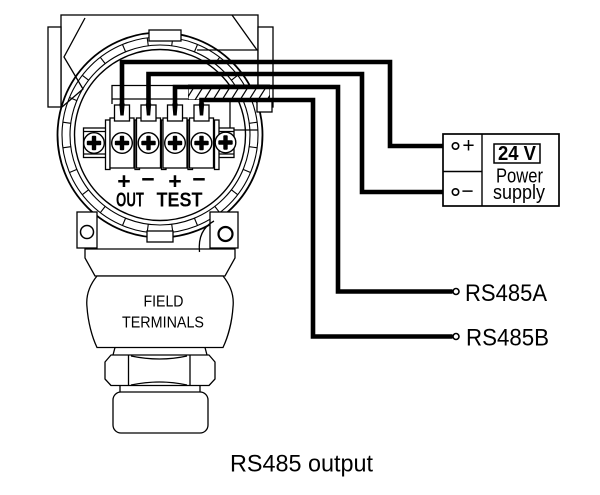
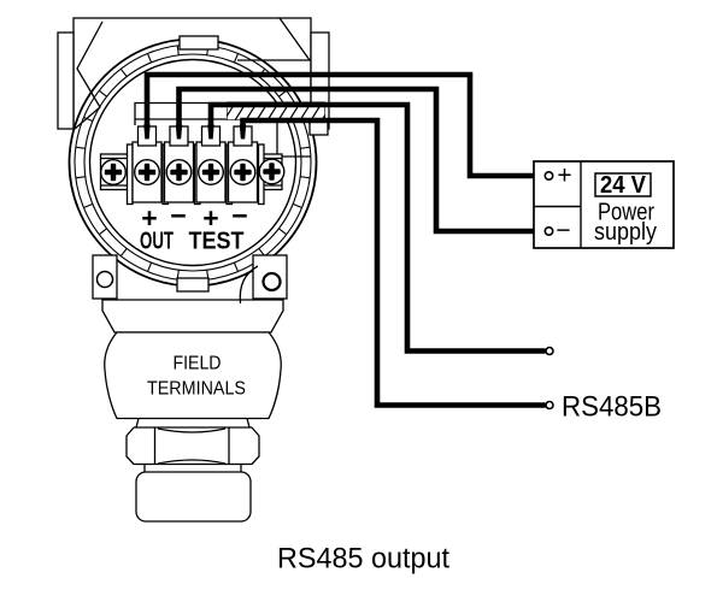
  +
  −
  +
  −
  OUT
  TEST
  FIELD
  TERMINALS
  24 V
  Power
  supply
  +
  −
- RS485A
  RS485B
  RS485 output
